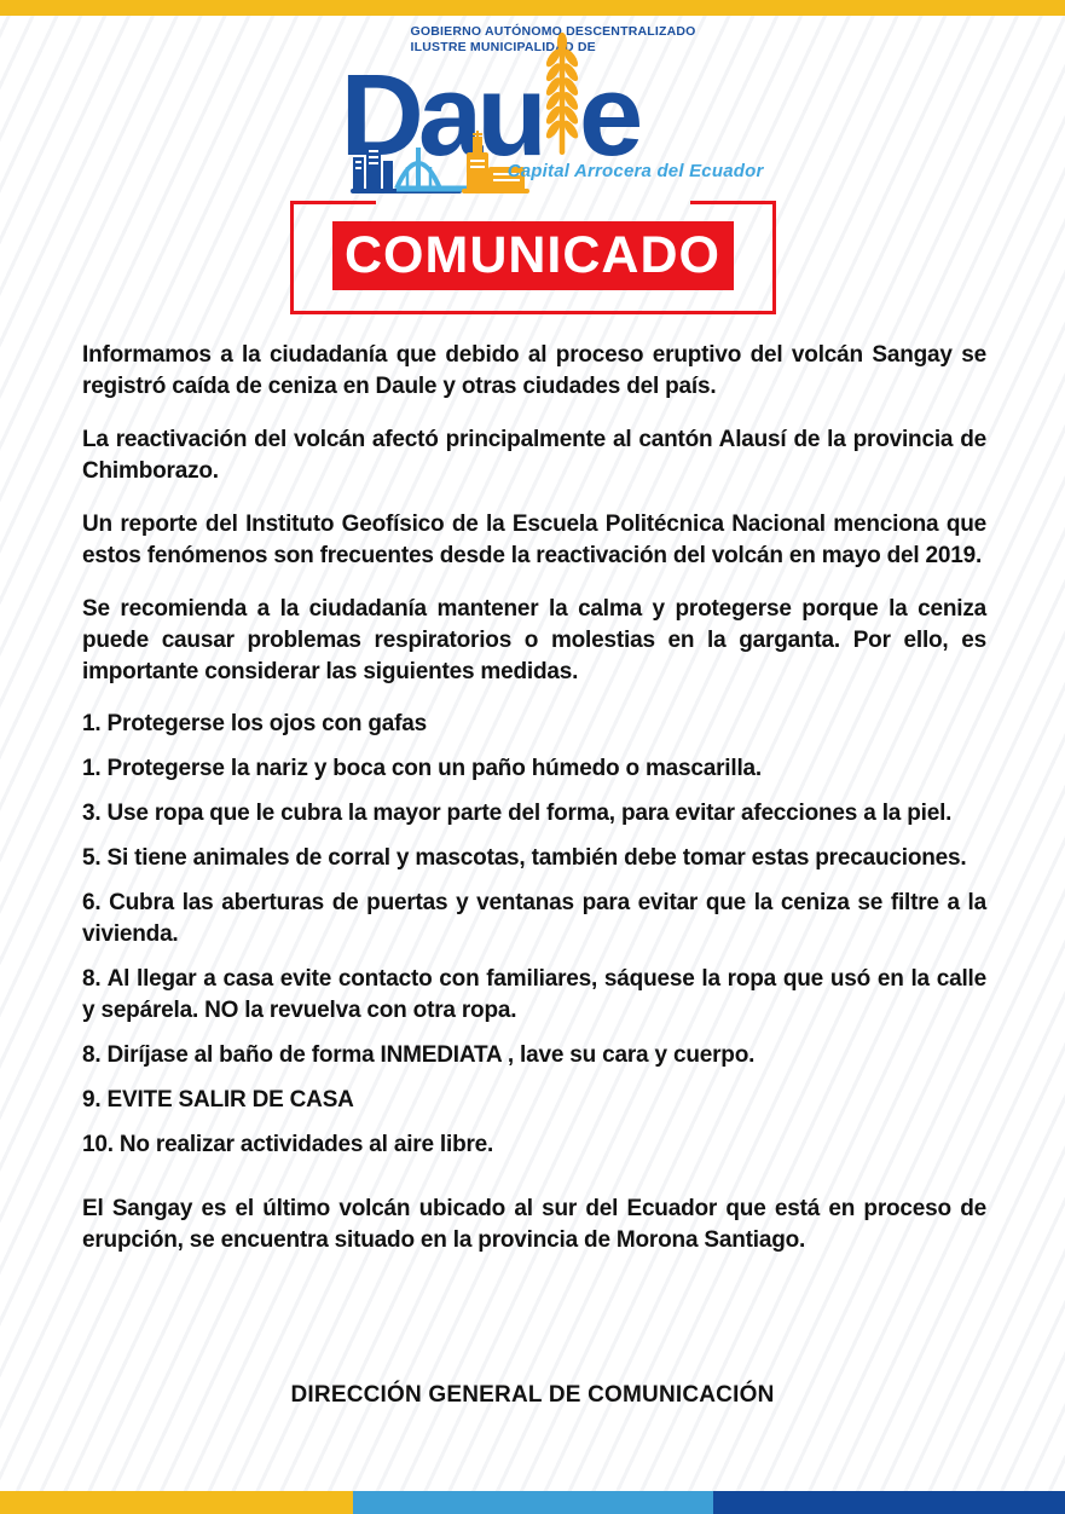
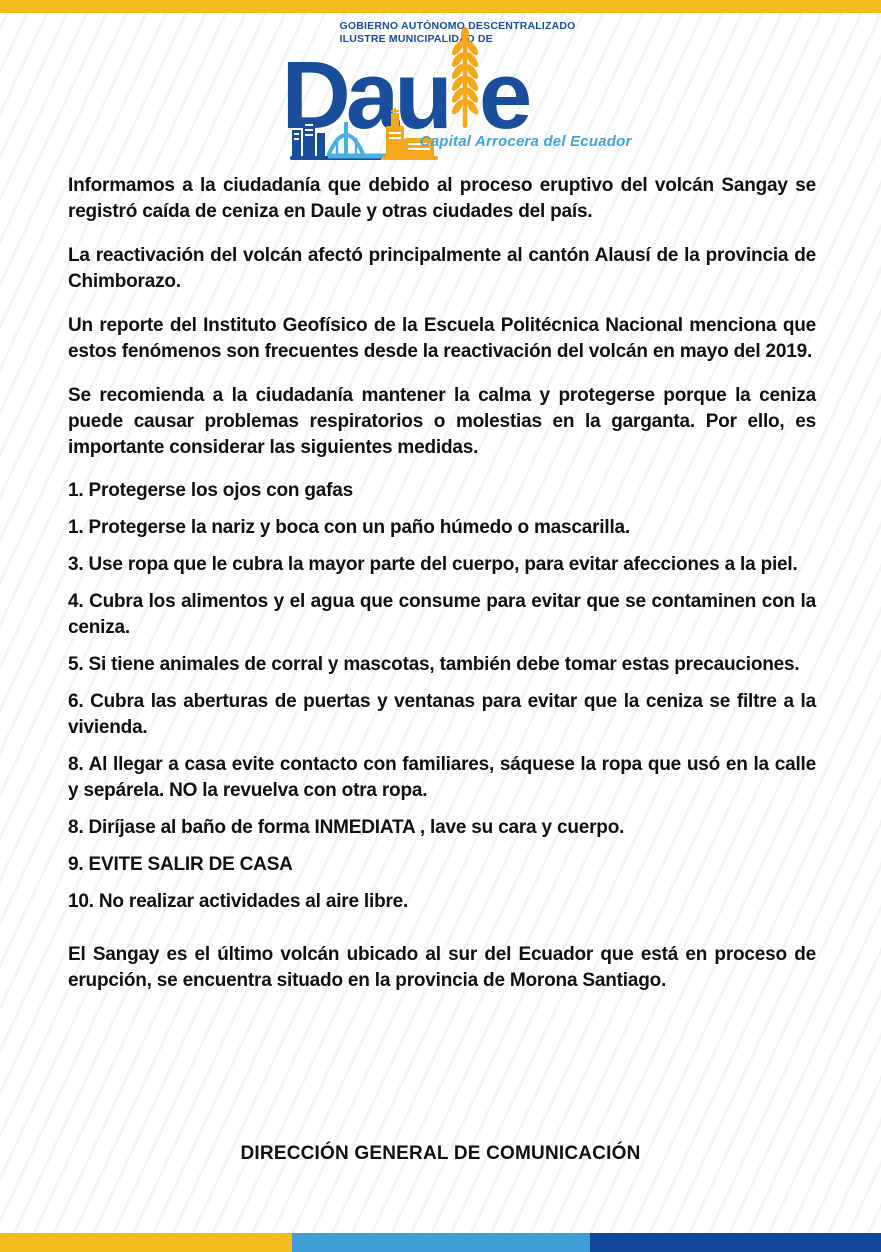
  GOBIERNO AUTÓNOMO DESCENTRALIZADO
  ILUSTRE MUNICIPALIDD DE
  Dau e
  Capital Arrocera del Ecuador
- COMUNICADO
  Informamos a la ciudadanía que debido al proceso eruptivo del volcán Sangay se registró caída de ceniza en Daule y otras ciudades del país.
  La reactivación del volcán afectó principalmente al cantón Alausí de la provincia de Chimborazo.
  Un reporte del Instituto Geofísico de la Escuela Politécnica Nacional menciona que estos fenómenos son frecuentes desde la reactivación del volcán en mayo del 2019.
  Se recomienda a la ciudadanía mantener la calma y protegerse porque la ceniza puede causar problemas respiratorios o molestias en la garganta. Por ello, es importante considerar las siguientes medidas.
  1. Protegerse los ojos con gafas
  1. Protegerse la nariz y boca con un paño húmedo o mascarilla.
- 3. Use ropa que le cubra la mayor parte del forma, para evitar afecciones a la piel.
+ 3. Use ropa que le cubra la mayor parte del cuerpo, para evitar afecciones a la piel.
+ 4. Cubra los alimentos y el agua que consume para evitar que se contaminen con la ceniza.
  5. Si tiene animales de corral y mascotas, también debe tomar estas precauciones.
  6. Cubra las aberturas de puertas y ventanas para evitar que la ceniza se filtre a la vivienda.
  8. Al llegar a casa evite contacto con familiares, sáquese la ropa que usó en la calle y sepárela. NO la revuelva con otra ropa.
  8. Diríjase al baño de forma INMEDIATA , lave su cara y cuerpo.
  9. EVITE SALIR DE CASA
  10. No realizar actividades al aire libre.
  El Sangay es el último volcán ubicado al sur del Ecuador que está en proceso de erupción, se encuentra situado en la provincia de Morona Santiago.
  DIRECCIÓN GENERAL DE COMUNICACIÓN
